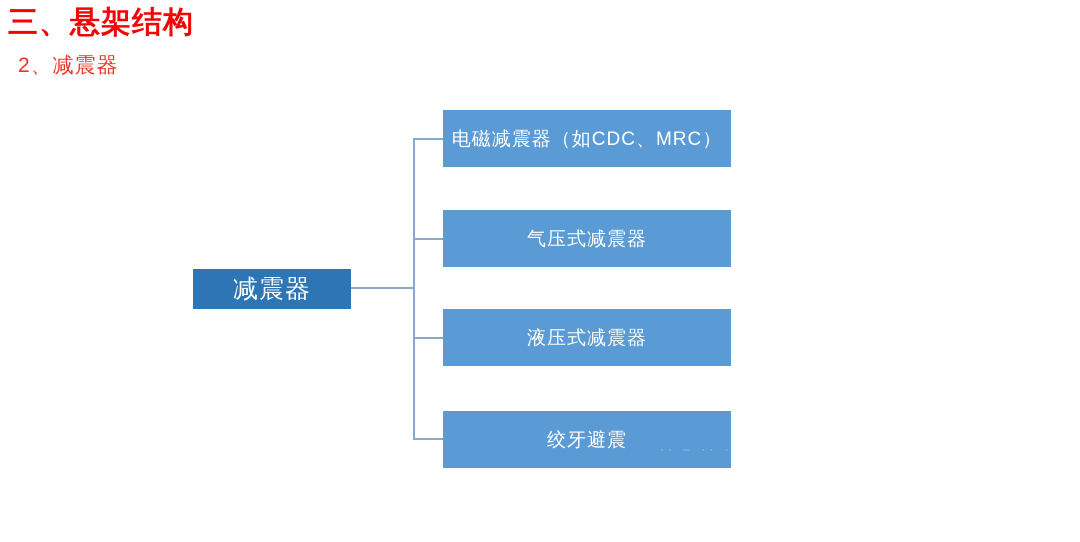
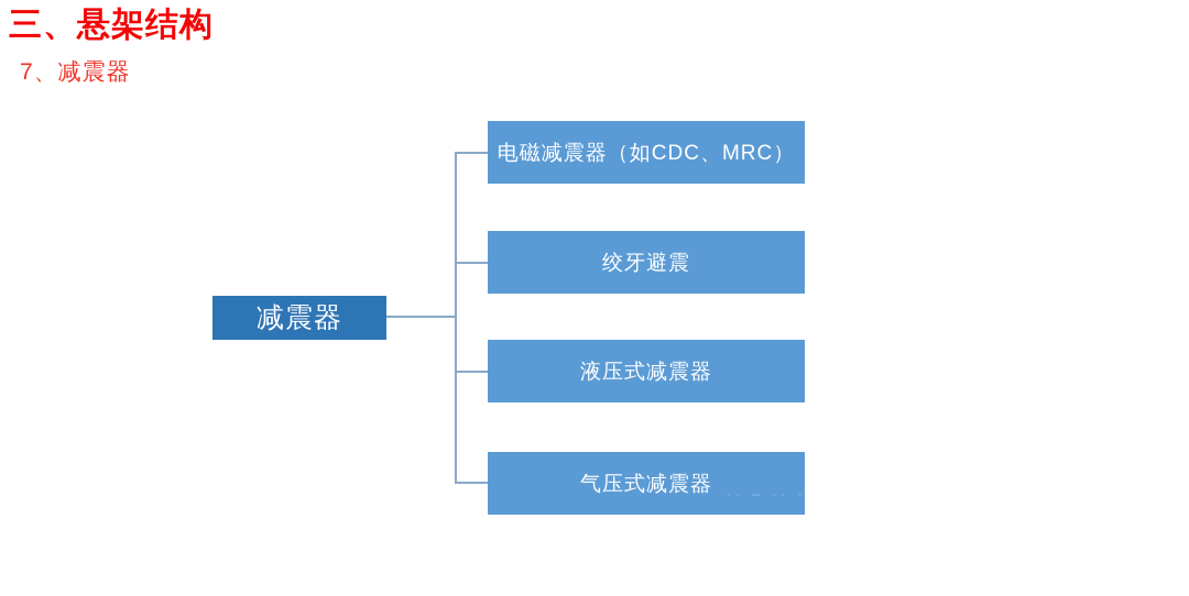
  三、悬架结构
- 2、减震器
+ 7、减震器
  减震器
  电磁减震器（如CDC、MRC）
- 气压式减震器
+ 绞牙避震
  液压式减震器
- 绞牙避震
+ 气压式减震器
  ·· – ·· · –
